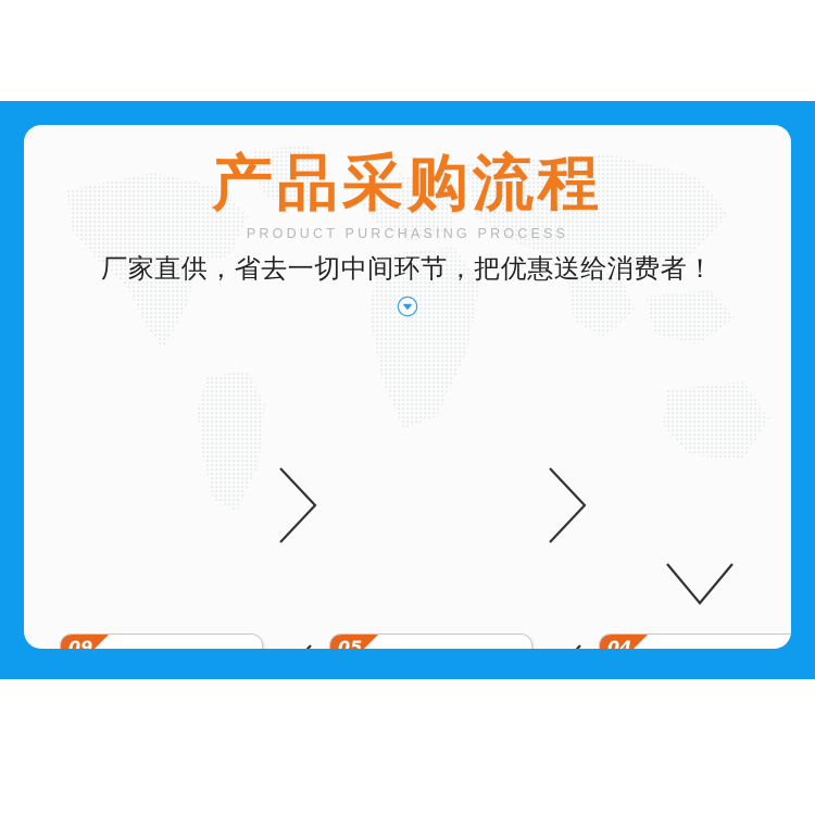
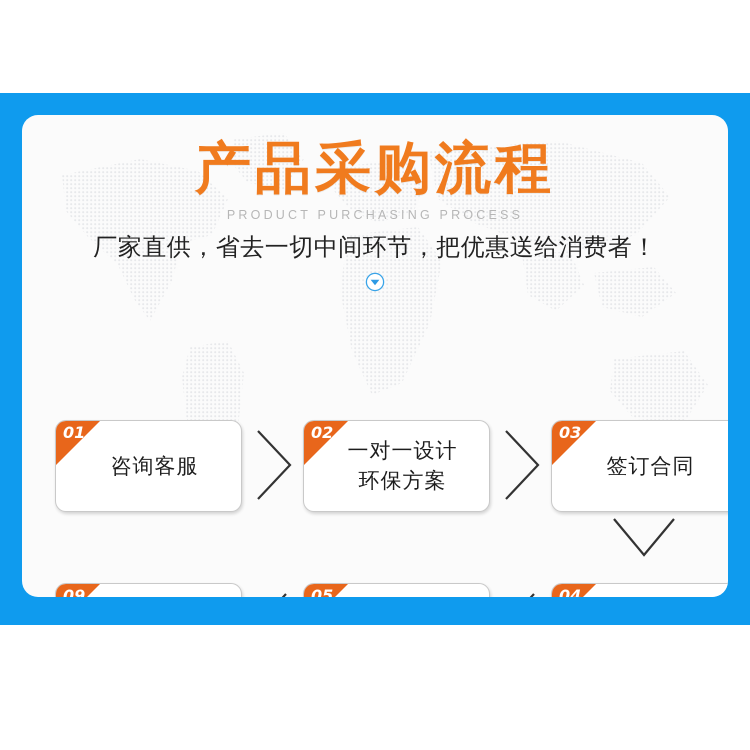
  产品采购流程
  PRODUCT PURCHASING PROCESS
  厂家直供，省去一切中间环节，把优惠送给消费者！
+ 01
+ 咨询客服
+ 02
+ 一对一设计
+ 环保方案
+ 03
+ 签订合同
  04
  05
  09
